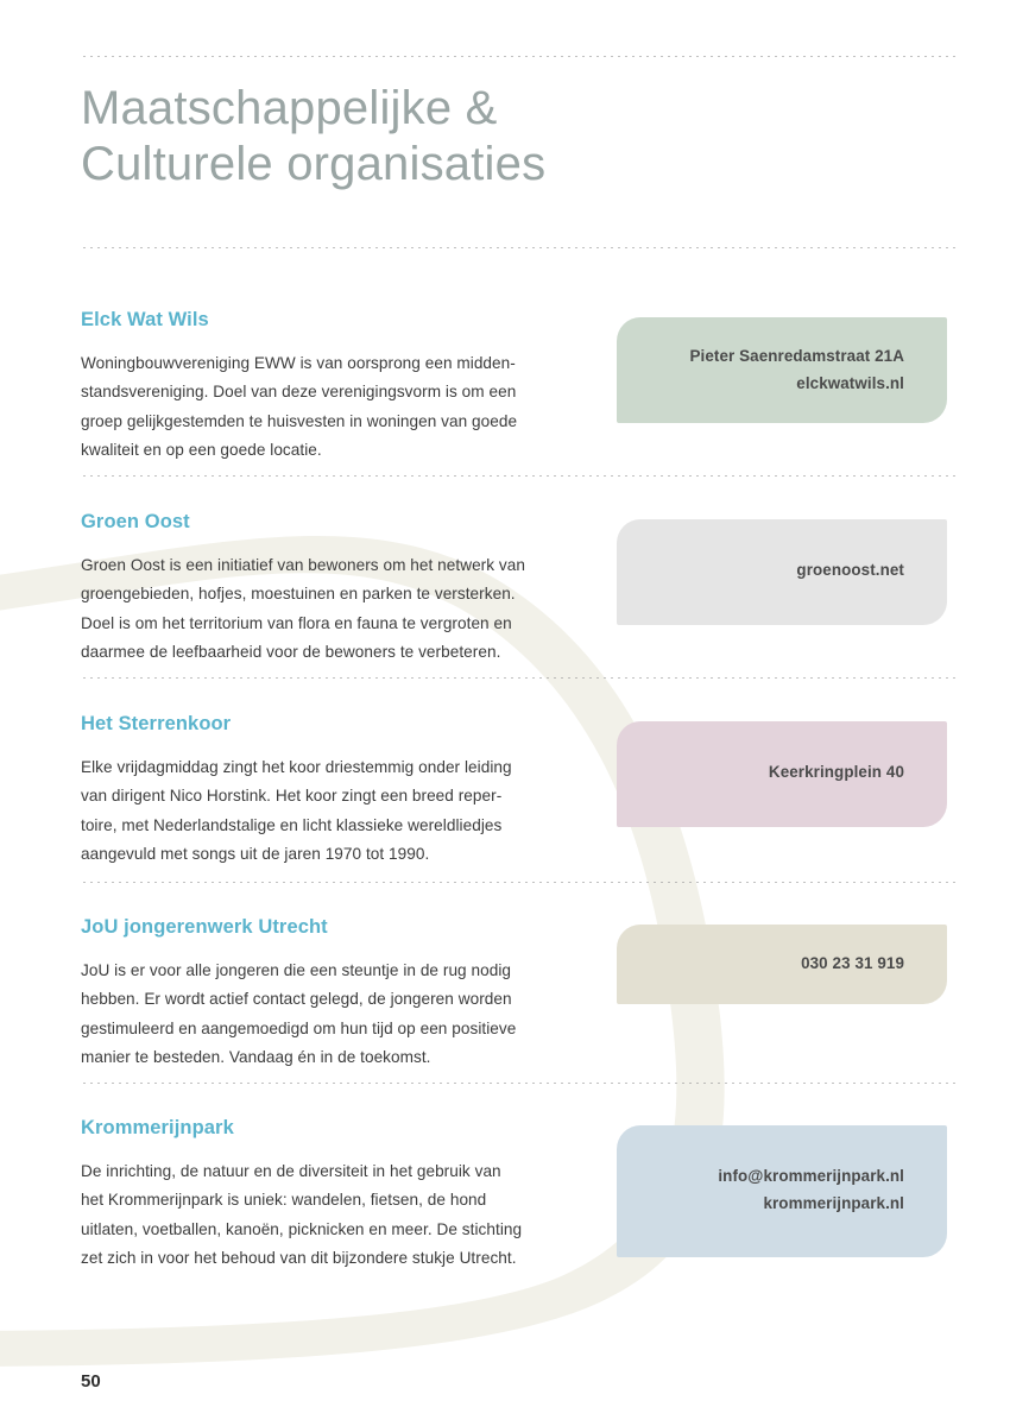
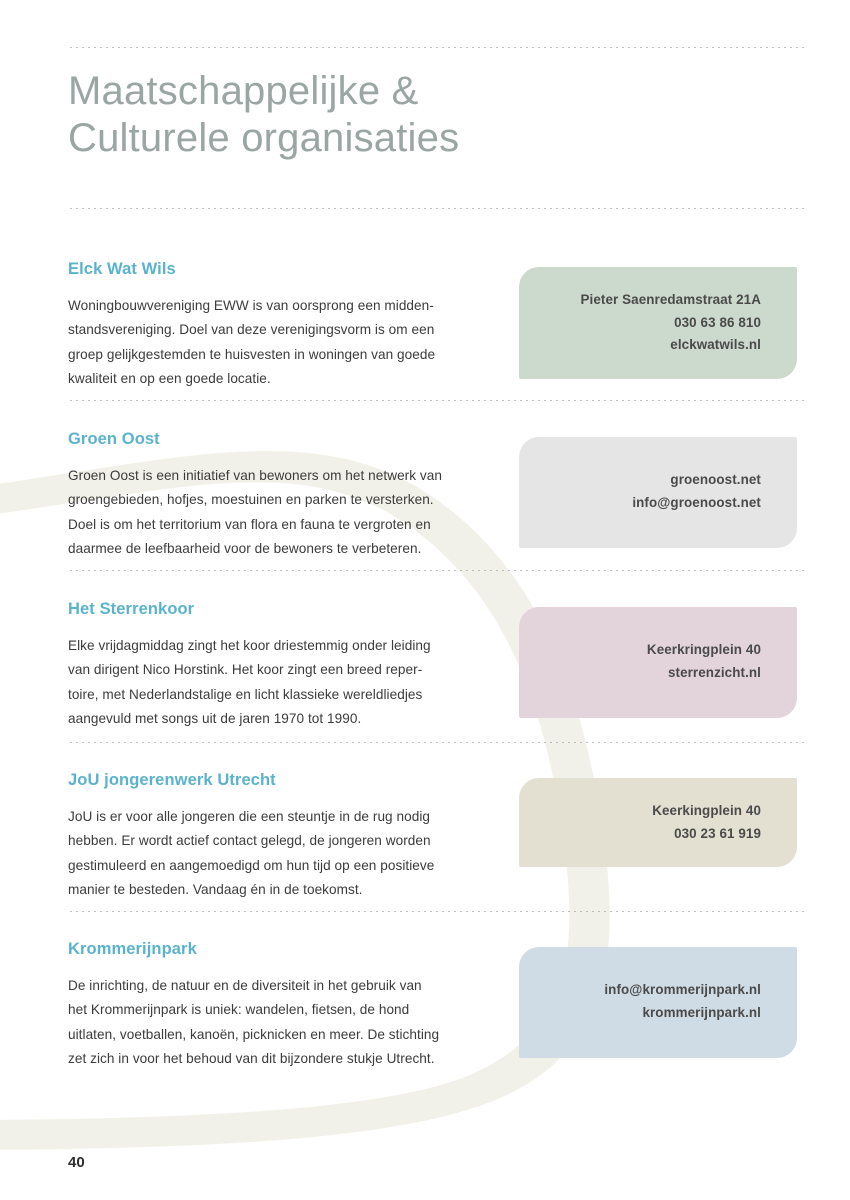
  Maatschappelijke &
  Culturele organisaties
  Elck Wat Wils
  Woningbouwvereniging EWW is van oorsprong een midden-
  standsvereniging. Doel van deze verenigingsvorm is om een
  groep gelijkgestemden te huisvesten in woningen van goede
  kwaliteit en op een goede locatie.
  Pieter Saenredamstraat 21A
+ 030 63 86 810
  elckwatwils.nl
  Groen Oost
  Groen Oost is een initiatief van bewoners om het netwerk van
  groengebieden, hofjes, moestuinen en parken te versterken.
  Doel is om het territorium van flora en fauna te vergroten en
  daarmee de leefbaarheid voor de bewoners te verbeteren.
  groenoost.net
+ info@groenoost.net
  Het Sterrenkoor
  Elke vrijdagmiddag zingt het koor driestemmig onder leiding
  van dirigent Nico Horstink. Het koor zingt een breed reper-
  toire, met Nederlandstalige en licht klassieke wereldliedjes
  aangevuld met songs uit de jaren 1970 tot 1990.
  Keerkringplein 40
+ sterrenzicht.nl
  JoU jongerenwerk Utrecht
  JoU is er voor alle jongeren die een steuntje in de rug nodig
  hebben. Er wordt actief contact gelegd, de jongeren worden
  gestimuleerd en aangemoedigd om hun tijd op een positieve
  manier te besteden. Vandaag én in de toekomst.
+ Keerkingplein 40
- 030 23 31 919
+ 030 23 61 919
  Krommerijnpark
  De inrichting, de natuur en de diversiteit in het gebruik van
  het Krommerijnpark is uniek: wandelen, fietsen, de hond
  uitlaten, voetballen, kanoën, picknicken en meer. De stichting
  zet zich in voor het behoud van dit bijzondere stukje Utrecht.
  info@krommerijnpark.nl
  krommerijnpark.nl
- 50
+ 40
